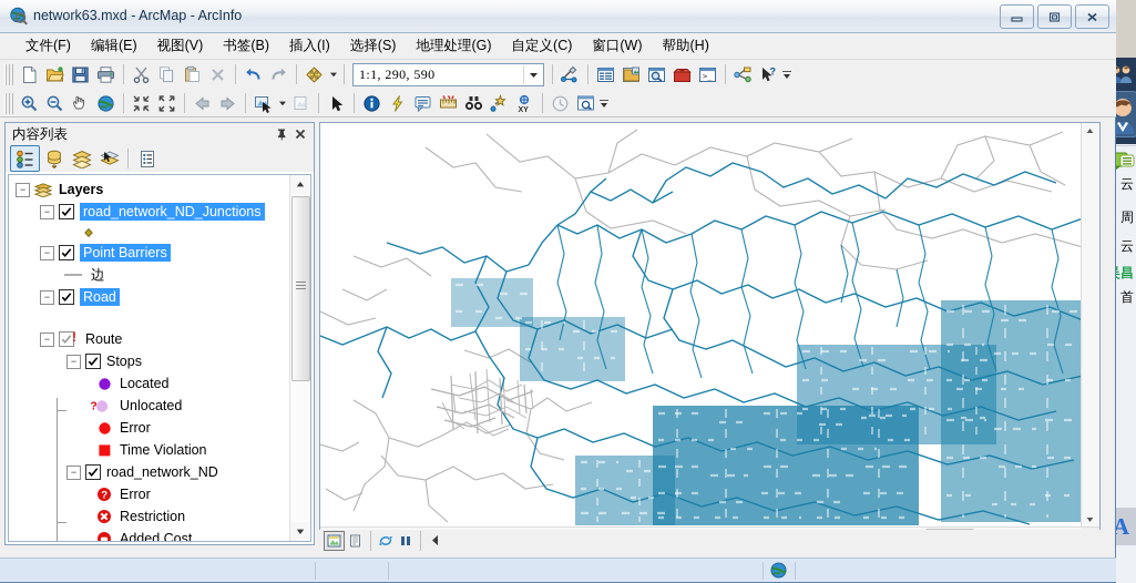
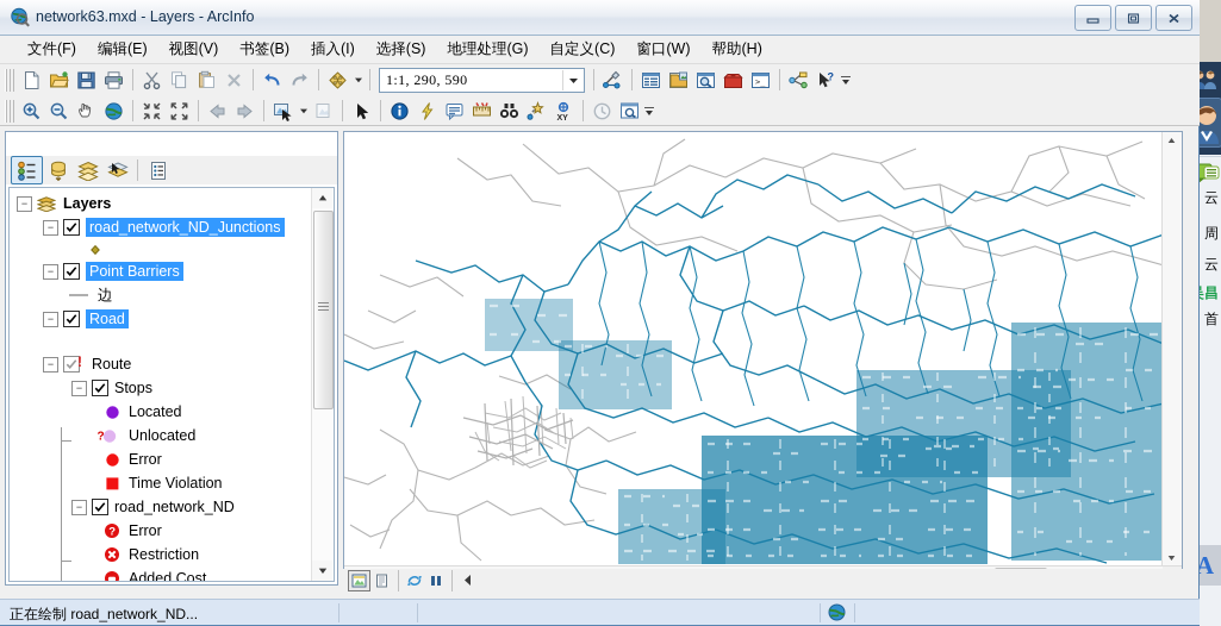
  云
  周
  云
  首
  A
- network63.mxd - ArcMap - ArcInfo
+ network63.mxd - Layers - ArcInfo
  文件(F)
  编辑(E)
  视图(V)
  书签(B)
  插入(I)
  选择(S)
  地理处理(G)
  自定义(C)
  窗口(W)
  帮助(H)
  1:1, 290, 590
  >_
  ?
- 内容列表
  −
  Layers
  −
  road_network_ND_Junctions
  −
  Point Barriers
  边
  −
  Road
  −
  !
  Route
  −
  Stops
  Located
  ?
  Unlocated
  Error
  Time Violation
  −
  road_network_ND
  ?
  Error
  Restriction
  Added Cost
+ 正在绘制 road_network_ND...
